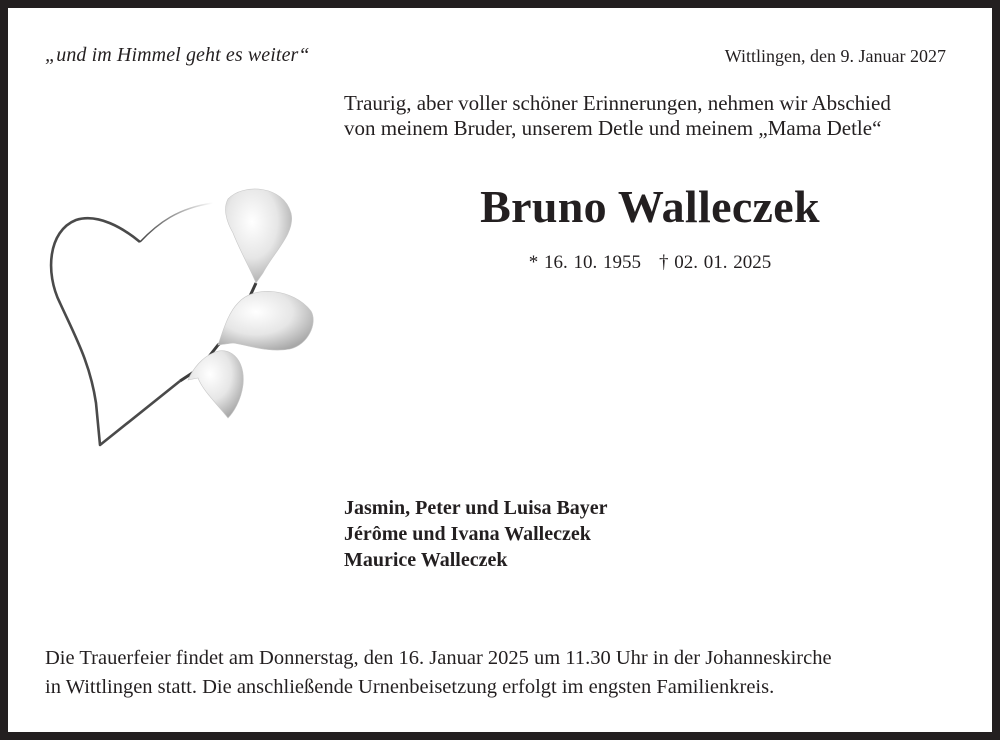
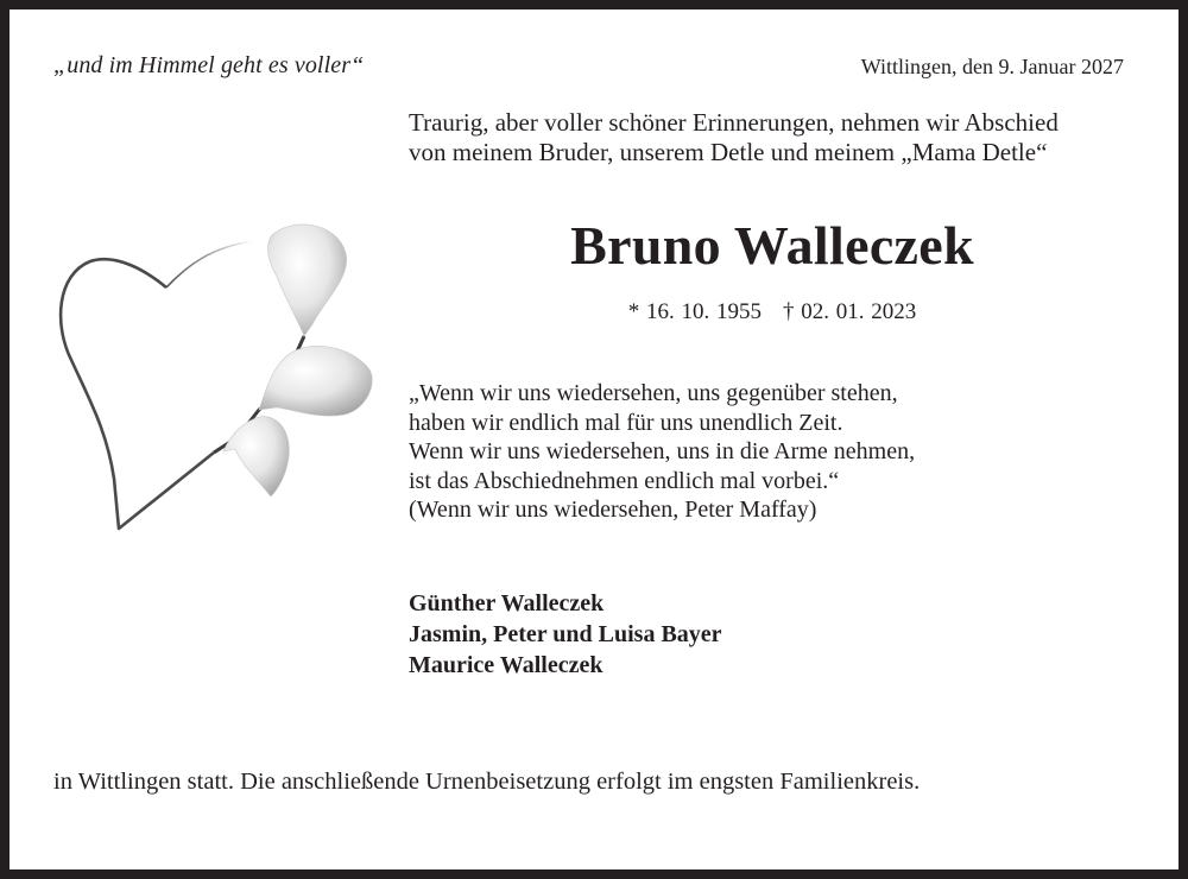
- „und im Himmel geht es weiter“
+ „und im Himmel geht es voller“
  Wittlingen, den 9. Januar 2027
  Traurig, aber voller schöner Erinnerungen, nehmen wir Abschied
  von meinem Bruder, unserem Detle und meinem „Mama Detle“
  Bruno Walleczek
- * 16. 10. 1955 † 02. 01. 2025
+ * 16. 10. 1955 † 02. 01. 2023
+ „Wenn wir uns wiedersehen, uns gegenüber stehen,
+ haben wir endlich mal für uns unendlich Zeit.
+ Wenn wir uns wiedersehen, uns in die Arme nehmen,
+ ist das Abschiednehmen endlich mal vorbei.“
+ (Wenn wir uns wiedersehen, Peter Maffay)
+ Günther Walleczek
  Jasmin, Peter und Luisa Bayer
- Jérôme und Ivana Walleczek
  Maurice Walleczek
- Die Trauerfeier findet am Donnerstag, den 16. Januar 2025 um 11.30 Uhr in der Johanneskirche
  in Wittlingen statt. Die anschließende Urnenbeisetzung erfolgt im engsten Familienkreis.
